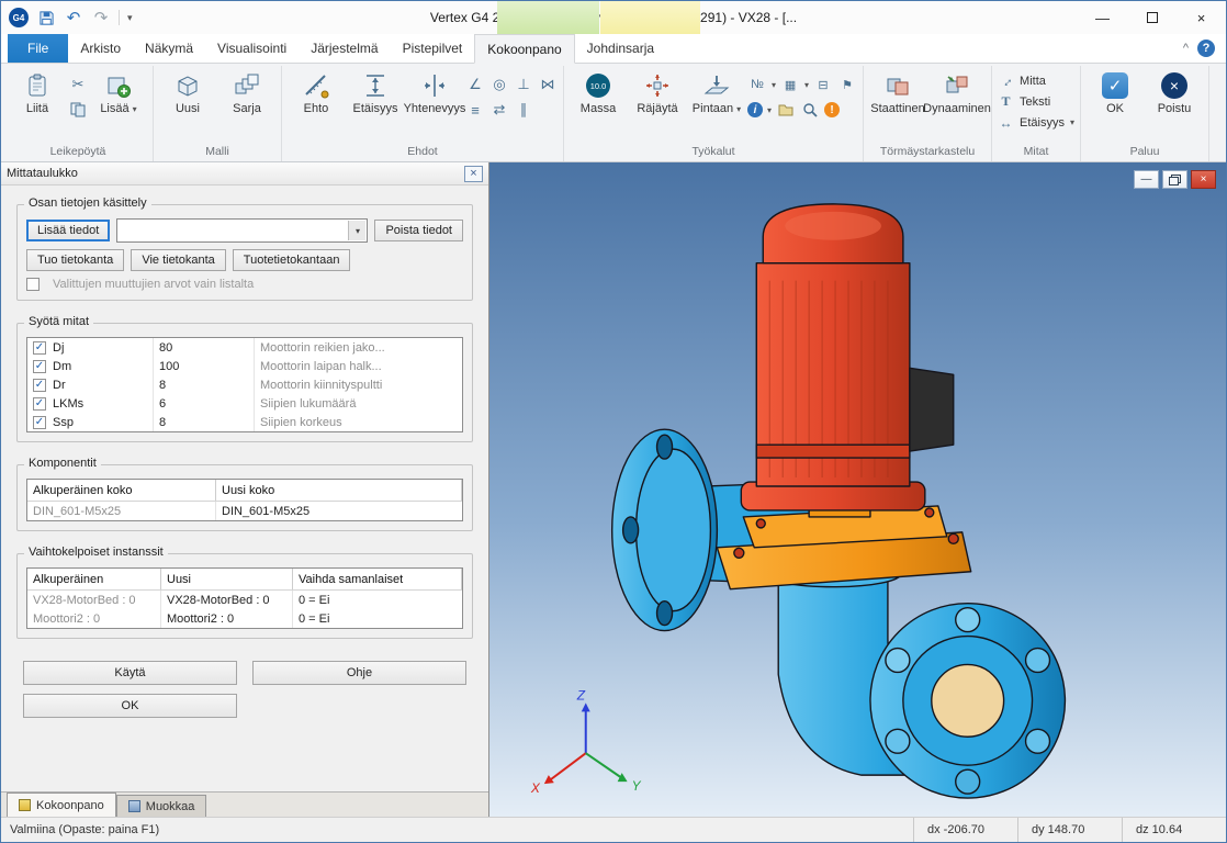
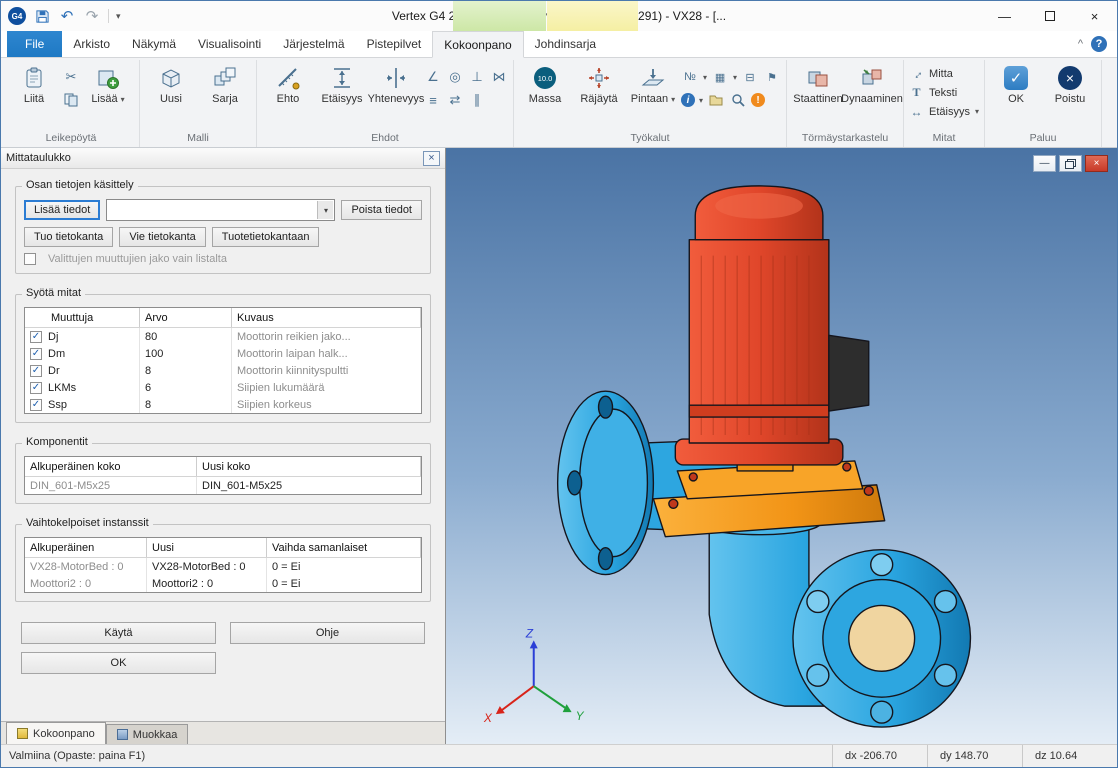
  G4
  ↶
  ↷
  ▾
  —
  ×
  File
  Arkisto
  Näkymä
  Visualisointi
  Järjestelmä
  Pistepilvet
  Kokoonpano
  Johdinsarja
  ^
  ?
  Liitä
  ✂
  Lisää ▾
  Leikepöytä
  Uusi
  Sarja
  Malli
  Ehto
  Etäisyys
  Yhtenevyys
  ∠
  ◎
  ⊥
  ⋈
  ≡
  ⇄
  ∥
  Ehdot
  10.0
  Massa
  Räjäytä
  Pintaan ▾
  №
  ▾
  ▦
  ▾
  ⊟
  ⚑
  i
  ▾
  !
  Työkalut
  Staattinen
  Dynaaminen
  Törmäystarkastelu
  Mitta
  T
  Teksti
  ↔
  Etäisyys
  ▾
  Mitat
  ✓
  OK
  ×
  Poistu
  Paluu
  Mittataulukko
  ×
  Osan tietojen käsittely
  Lisää tiedot
  ▾
  Poista tiedot
  Tuo tietokanta
  Vie tietokanta
  Tuotetietokantaan
- Valittujen muuttujien arvot vain listalta
+ Valittujen muuttujien jako vain listalta
  Syötä mitat
+ Muuttuja
+ Arvo
+ Kuvaus
  ✓
  Dj
  80
  Moottorin reikien jako...
  ✓
  Dm
  100
  Moottorin laipan halk...
  ✓
  Dr
  8
  Moottorin kiinnityspultti
  ✓
  LKMs
  6
  Siipien lukumäärä
  ✓
  Ssp
  8
  Siipien korkeus
  Komponentit
  Alkuperäinen koko
  Uusi koko
  DIN_601-M5x25
  DIN_601-M5x25
  Vaihtokelpoiset instanssit
  Alkuperäinen
  Uusi
  Vaihda samanlaiset
  VX28-MotorBed : 0
  VX28-MotorBed : 0
  0 = Ei
  Moottori2 : 0
  Moottori2 : 0
  0 = Ei
  Käytä
  Ohje
  OK
  Kokoonpano
  Muokkaa
  —
  ×
  Z
  X
  Y
  Valmiina (Opaste: paina F1)
  dx -206.70
  dy 148.70
  dz 10.64
